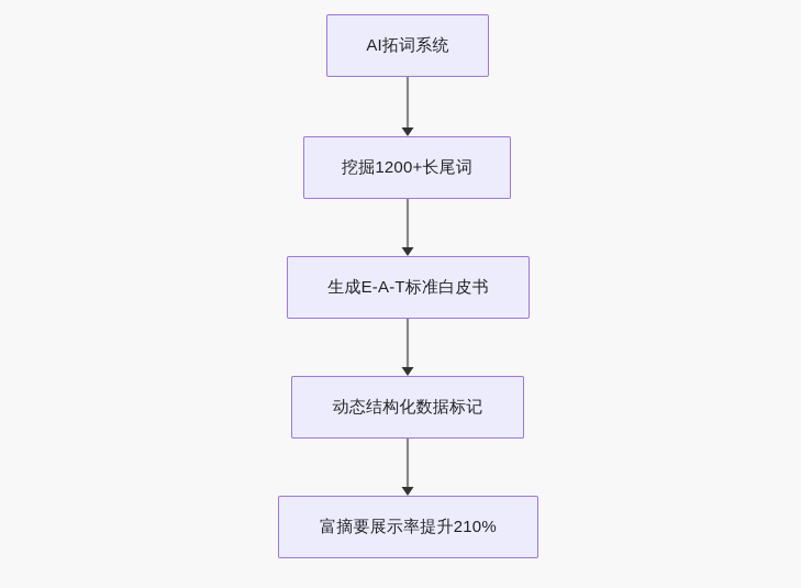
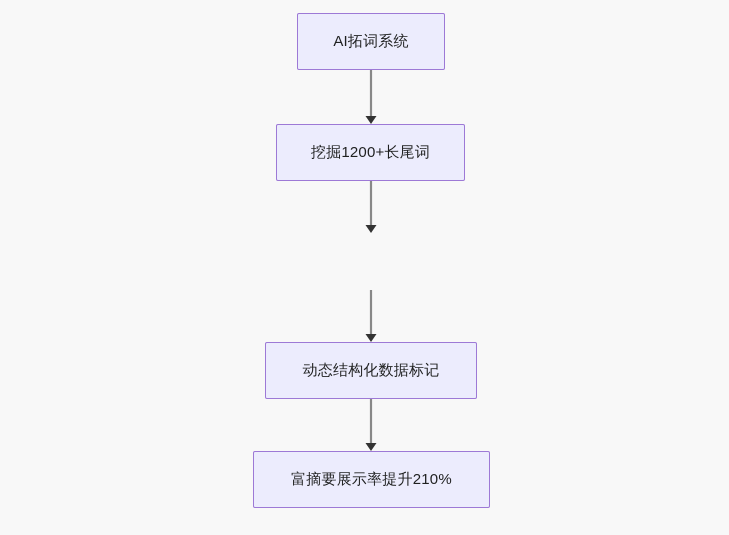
  AI拓词系统
  挖掘1200+长尾词
- 生成E-A-T标准白皮书
  动态结构化数据标记
  富摘要展示率提升210%
